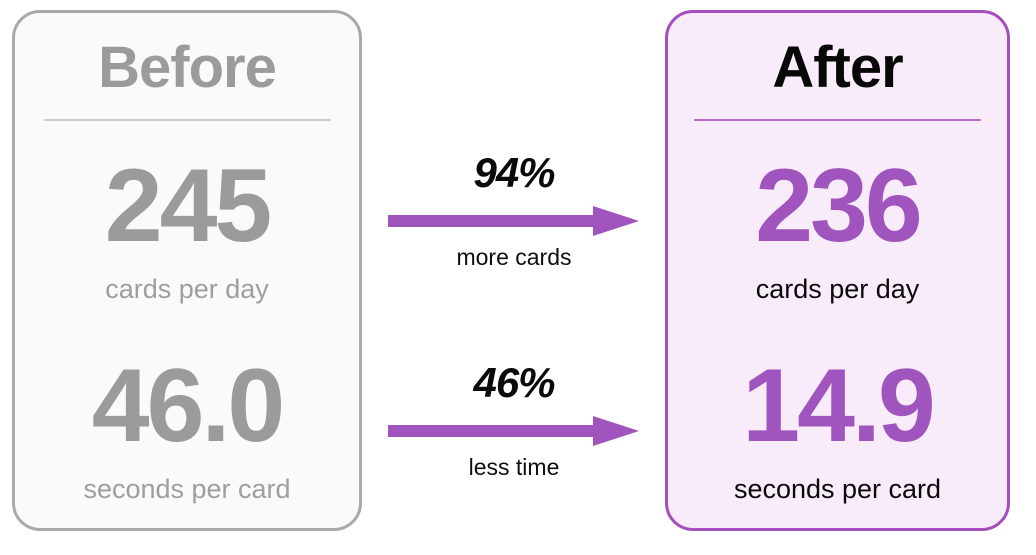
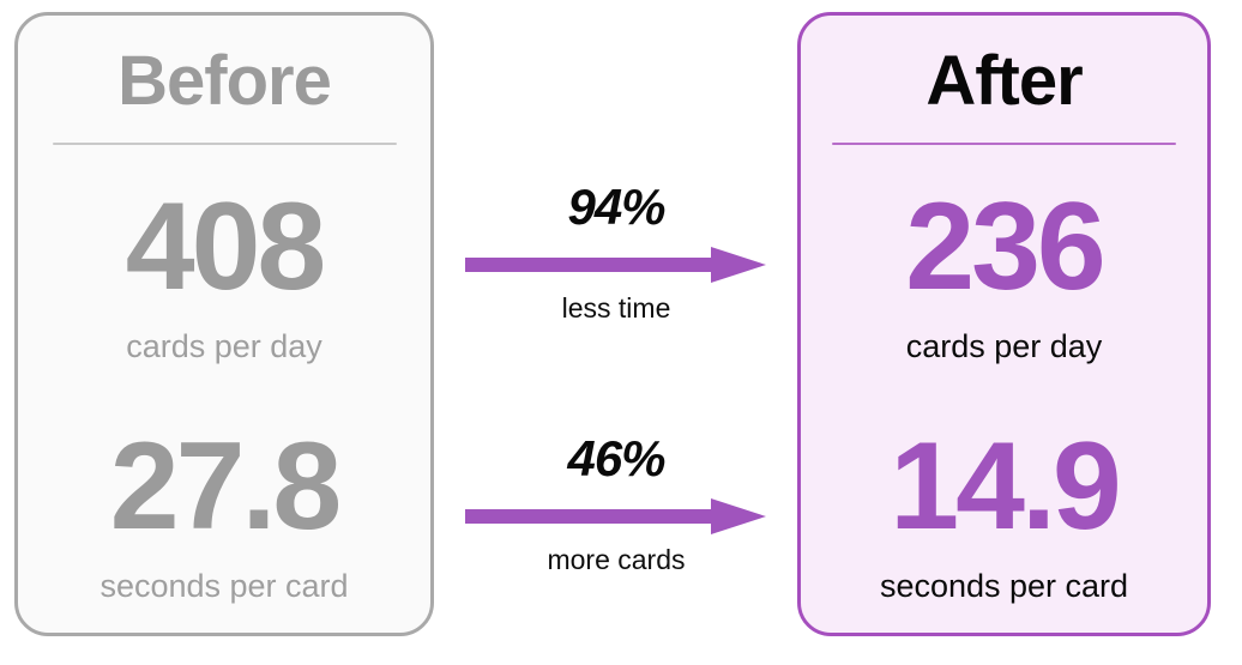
  Before
- 245
+ 408
  cards per day
- 46.0
+ 27.8
  seconds per card
  94%
- more cards
+ less time
  46%
- less time
+ more cards
  After
  236
  cards per day
  14.9
  seconds per card
